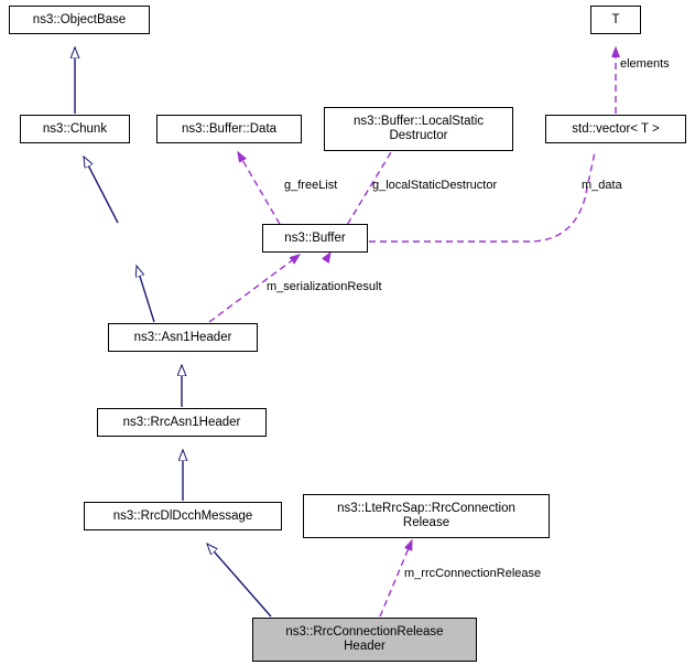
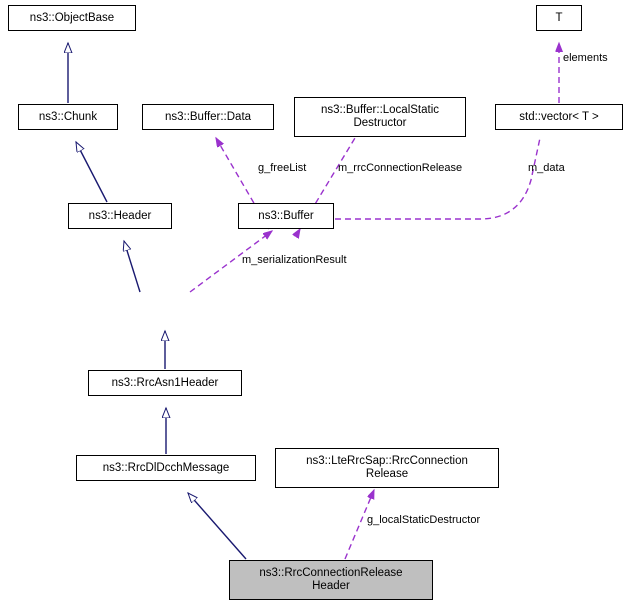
  ns3::ObjectBase
  T
  ns3::Chunk
  ns3::Buffer::Data
  ns3::Buffer::LocalStatic
  Destructor
  std::vector< T >
+ ns3::Header
  ns3::Buffer
- ns3::Asn1Header
  ns3::RrcAsn1Header
  ns3::RrcDlDcchMessage
  ns3::LteRrcSap::RrcConnection
  Release
  ns3::RrcConnectionRelease
  Header
  elements
  g_freeList
- g_localStaticDestructor
+ m_rrcConnectionRelease
  m_data
  m_serializationResult
- m_rrcConnectionRelease
+ g_localStaticDestructor
